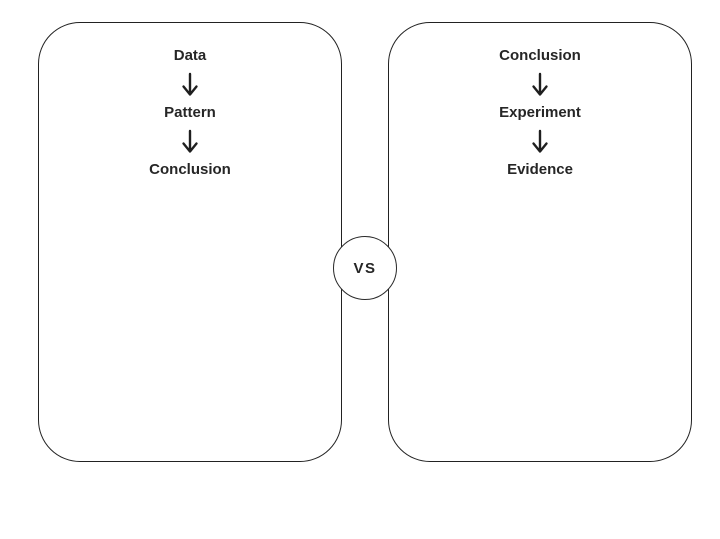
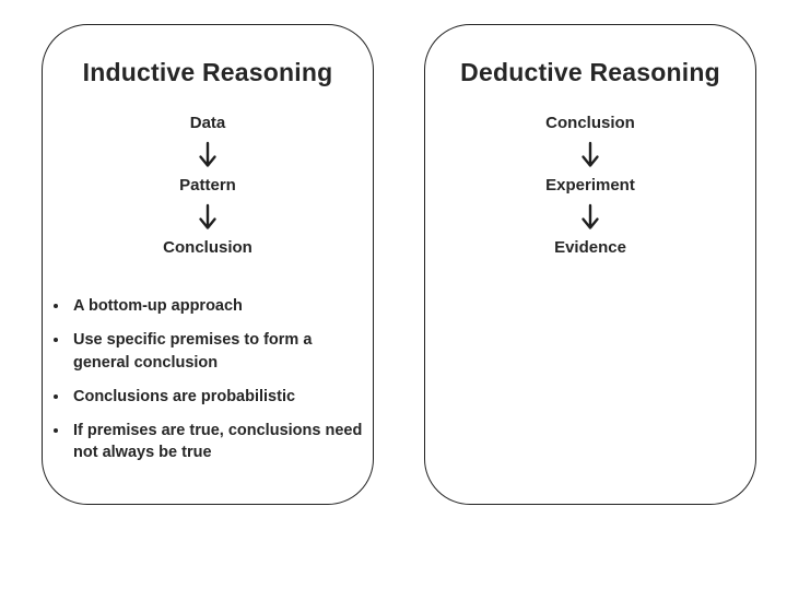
+ Inductive Reasoning
  Data
  Pattern
  Conclusion
+ A bottom-up approach
+ Use specific premises to form a general conclusion
+ Conclusions are probabilistic
+ If premises are true, conclusions need not always be true
+ Deductive Reasoning
  Conclusion
  Experiment
  Evidence
- VS
